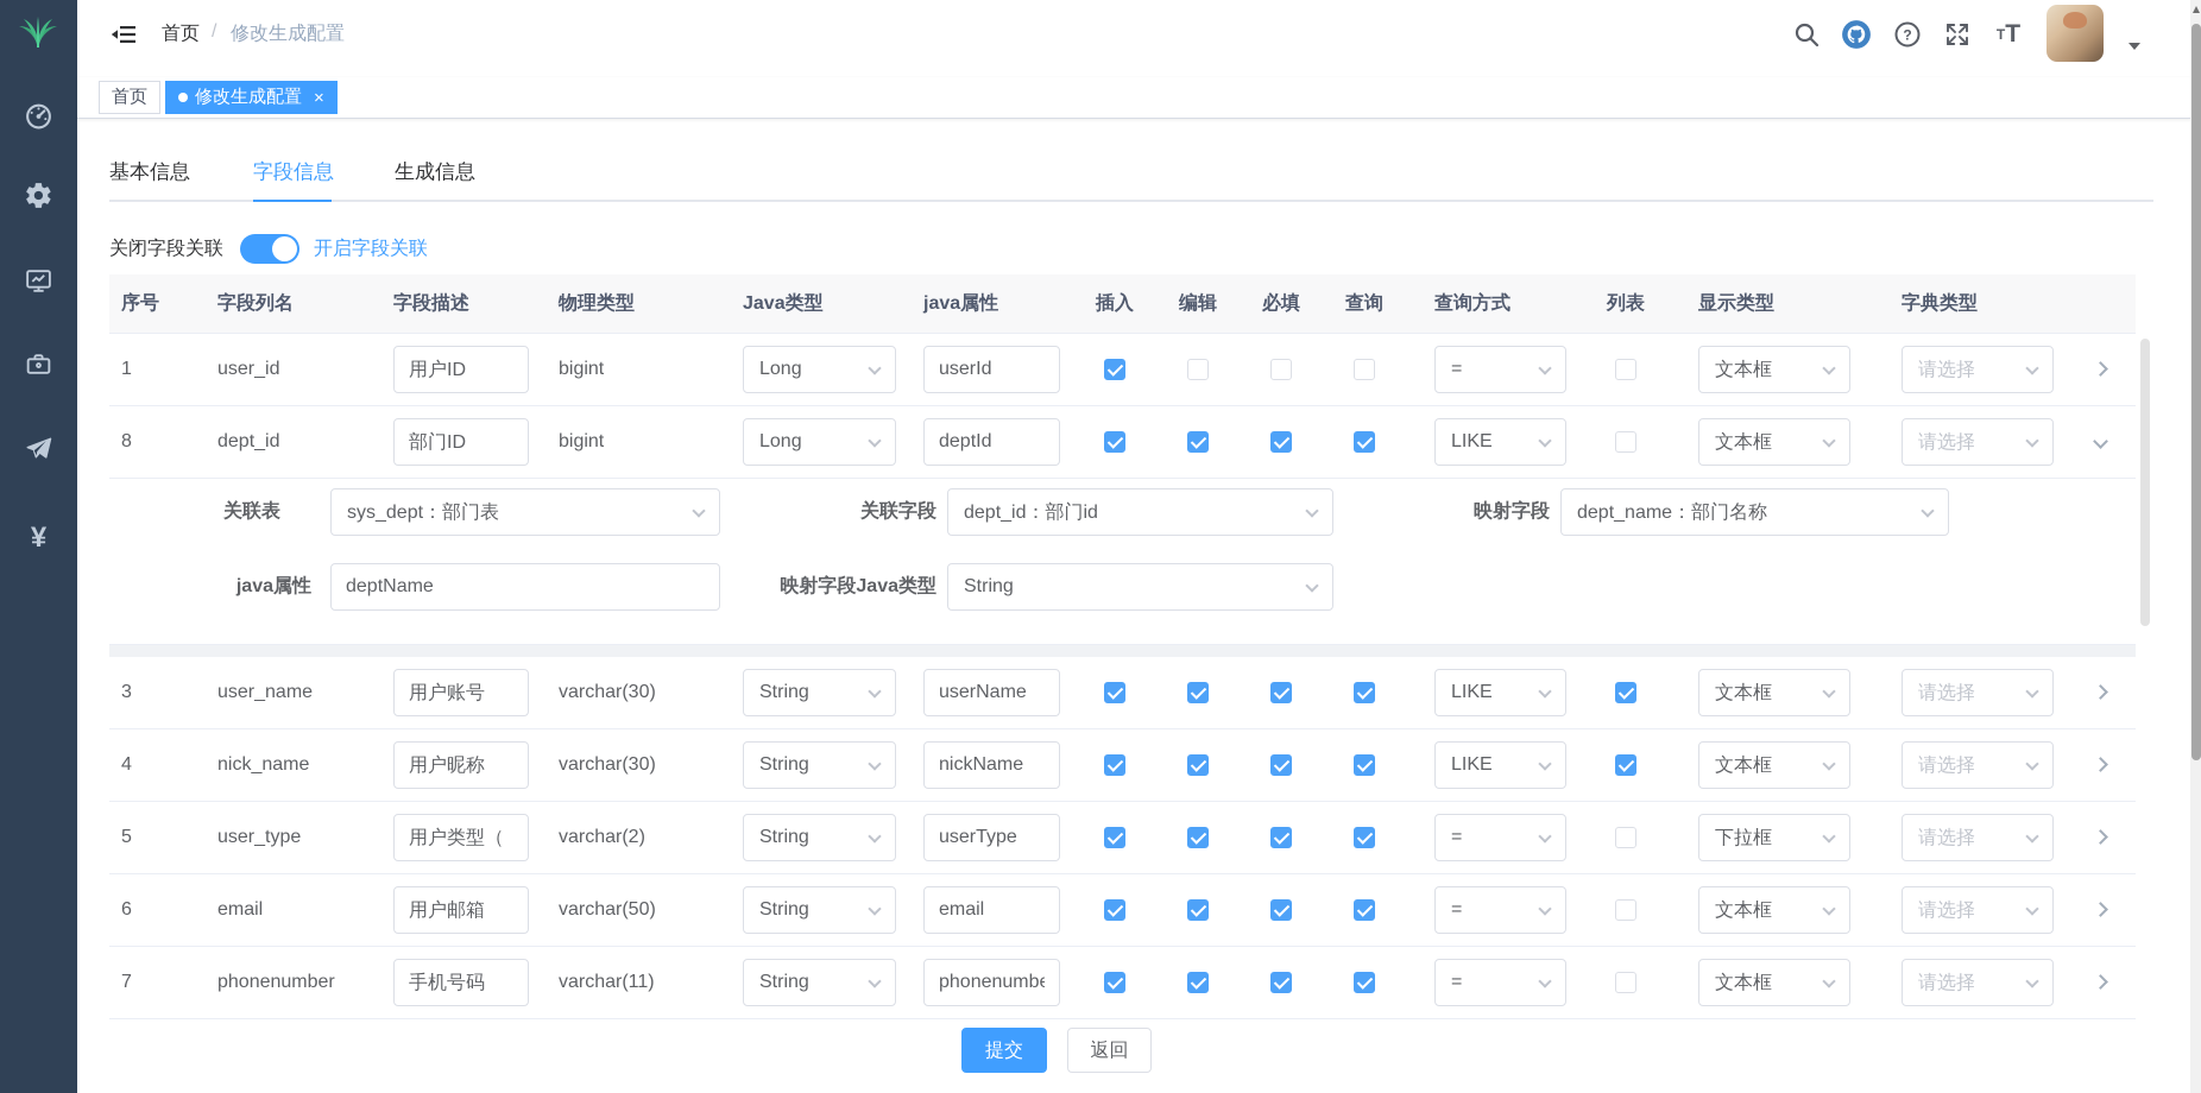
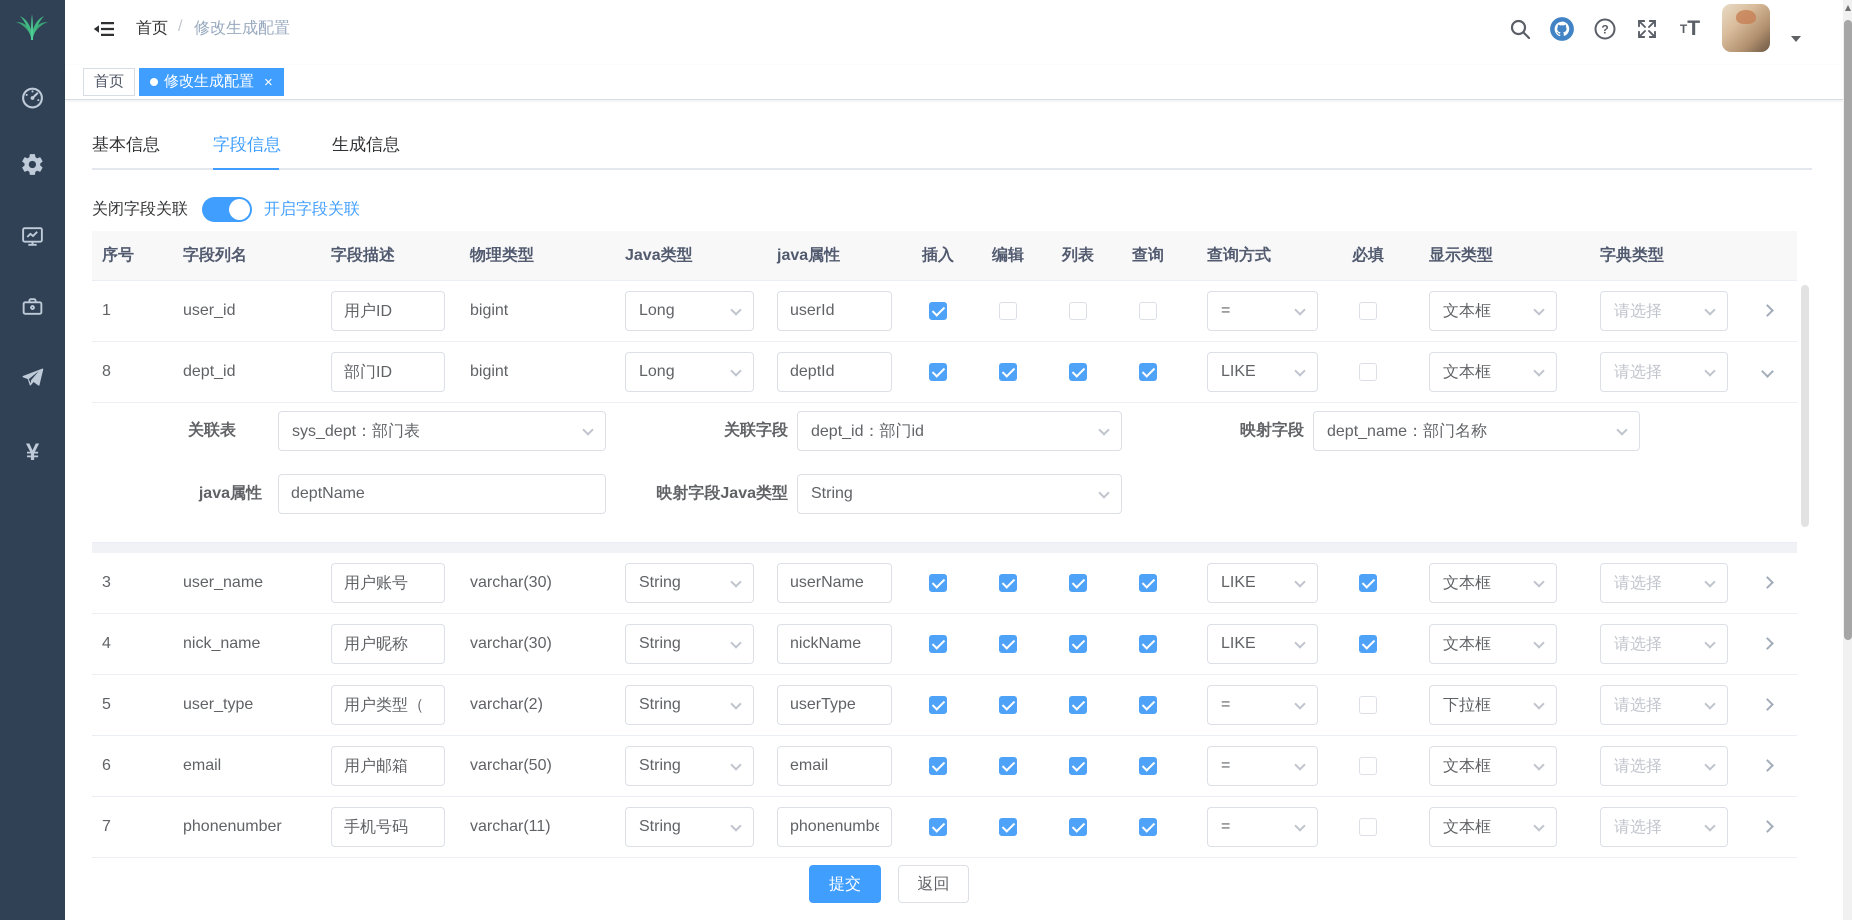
  ¥
  首页
  /
  修改生成配置
  ?
  T
  T
  首页
  修改生成配置
  ×
  基本信息
  字段信息
  生成信息
  关闭字段关联
  开启字段关联
  序号
  字段列名
  字段描述
  物理类型
  Java类型
  java属性
  插入
  编辑
- 必填
+ 列表
  查询
  查询方式
- 列表
+ 必填
  显示类型
  字典类型
  1
  user_id
  用户ID
  bigint
  Long
  userId
  =
  文本框
  请选择
  8
  dept_id
  部门ID
  bigint
  Long
  deptId
  LIKE
  文本框
  请选择
  关联表
  sys_dept：部门表
  关联字段
  dept_id：部门id
  映射字段
  dept_name：部门名称
  java属性
  deptName
  映射字段Java类型
  String
  3
  user_name
  用户账号
  varchar(30)
  String
  userName
  LIKE
  文本框
  请选择
  4
  nick_name
  用户昵称
  varchar(30)
  String
  nickName
  LIKE
  文本框
  请选择
  5
  user_type
  用户类型（
  varchar(2)
  String
  userType
  =
  下拉框
  请选择
  6
  email
  用户邮箱
  varchar(50)
  String
  email
  =
  文本框
  请选择
  7
  phonenumber
  手机号码
  varchar(11)
  String
  phonenumbe
  =
  文本框
  请选择
  提交
  返回
